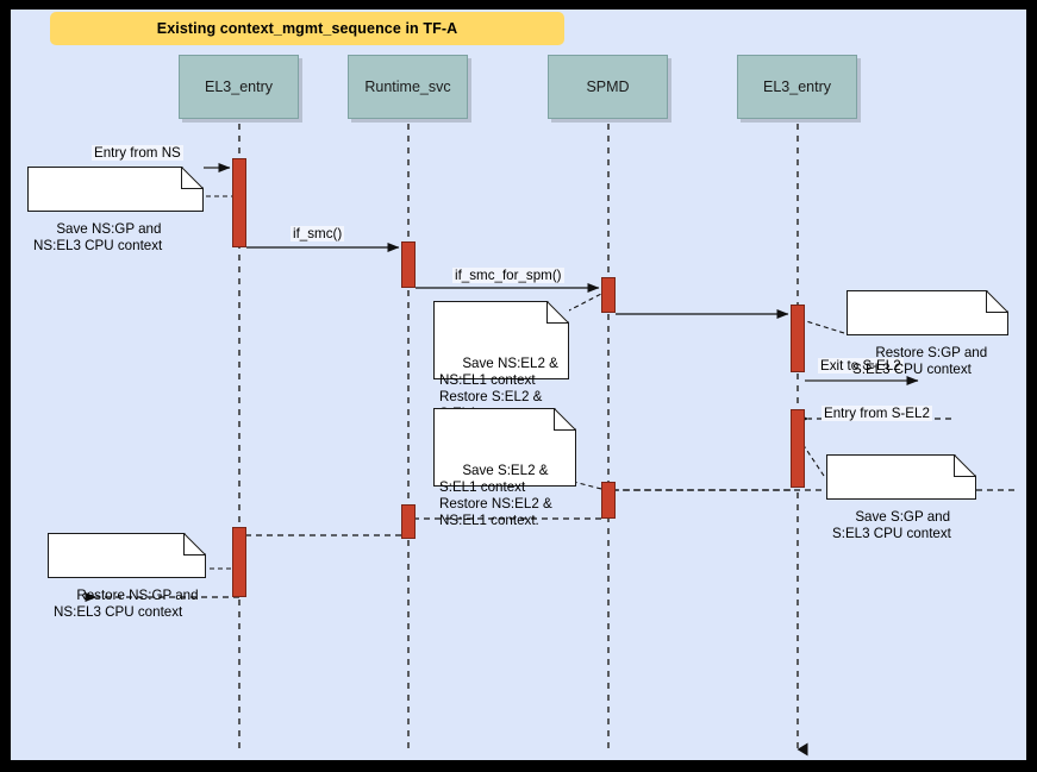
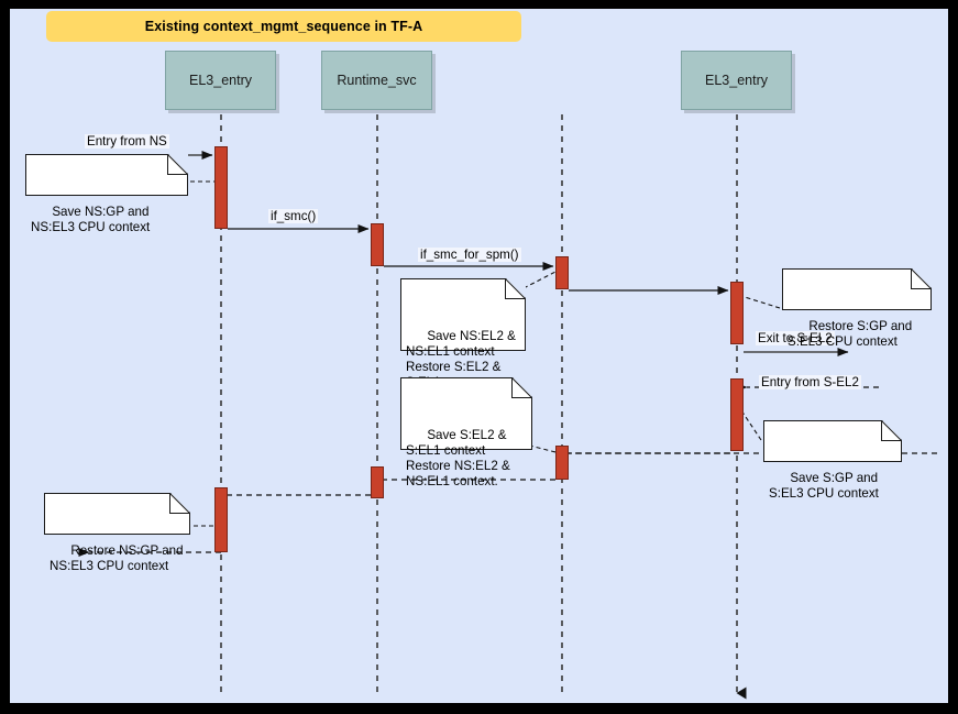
  Existing context_mgmt_sequence in TF-A
  EL3_entry
  Runtime_svc
- SPMD
  EL3_entry
  Entry from NS
  if_smc()
  if_smc_for_spm()
  Entry from S-EL2
  Save NS:GP and
  NS:EL3 CPU context
  Save NS:EL2 &
  NS:EL1 context
  Restore S:EL2 &
  Restore S:GP and
  S:EL3 CPU context
  Save S:EL2 &
  S:EL1 context
  Restore NS:EL2 &
  NS:EL1 context.
  Save S:GP and
  S:EL3 CPU context
  Restore NS:GP and
  NS:EL3 CPU context
